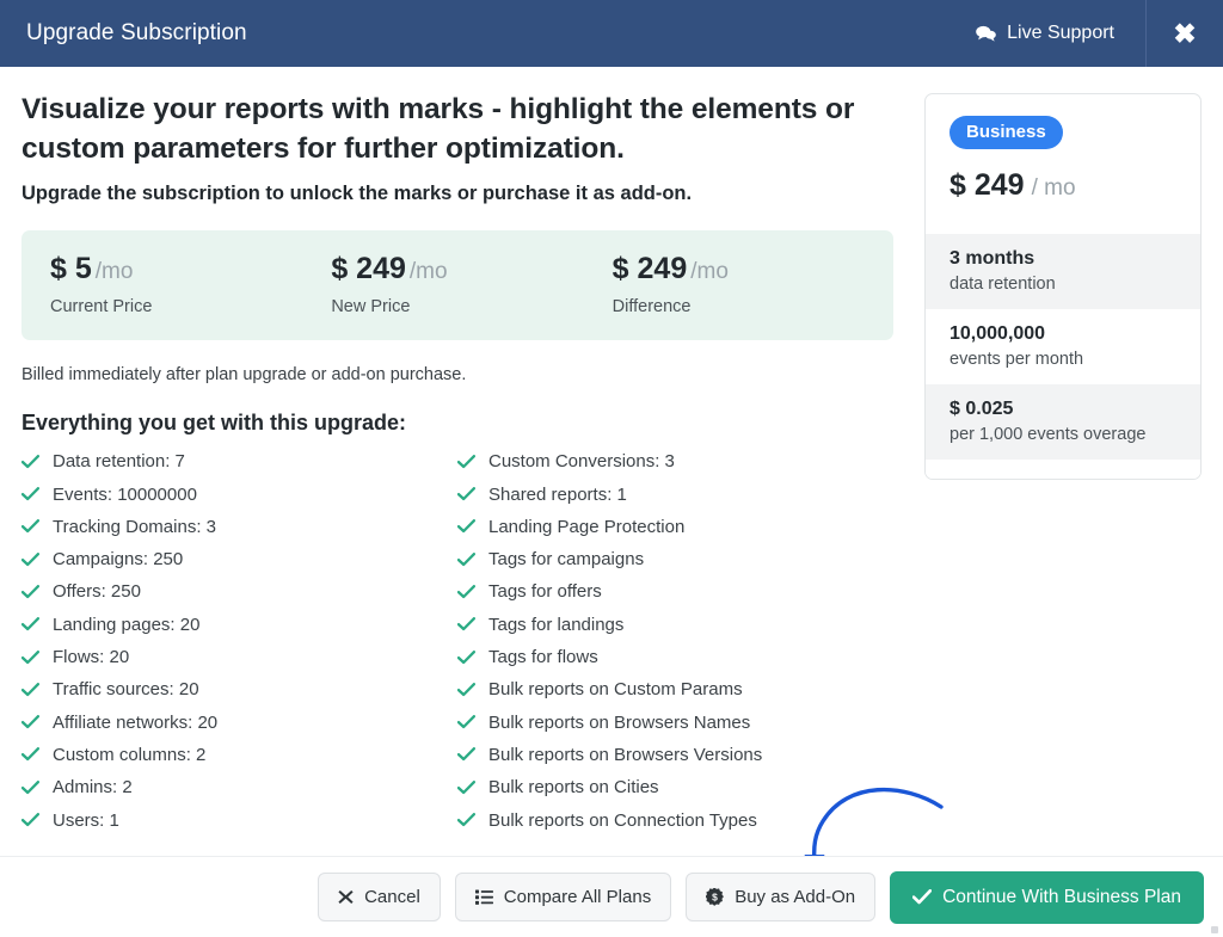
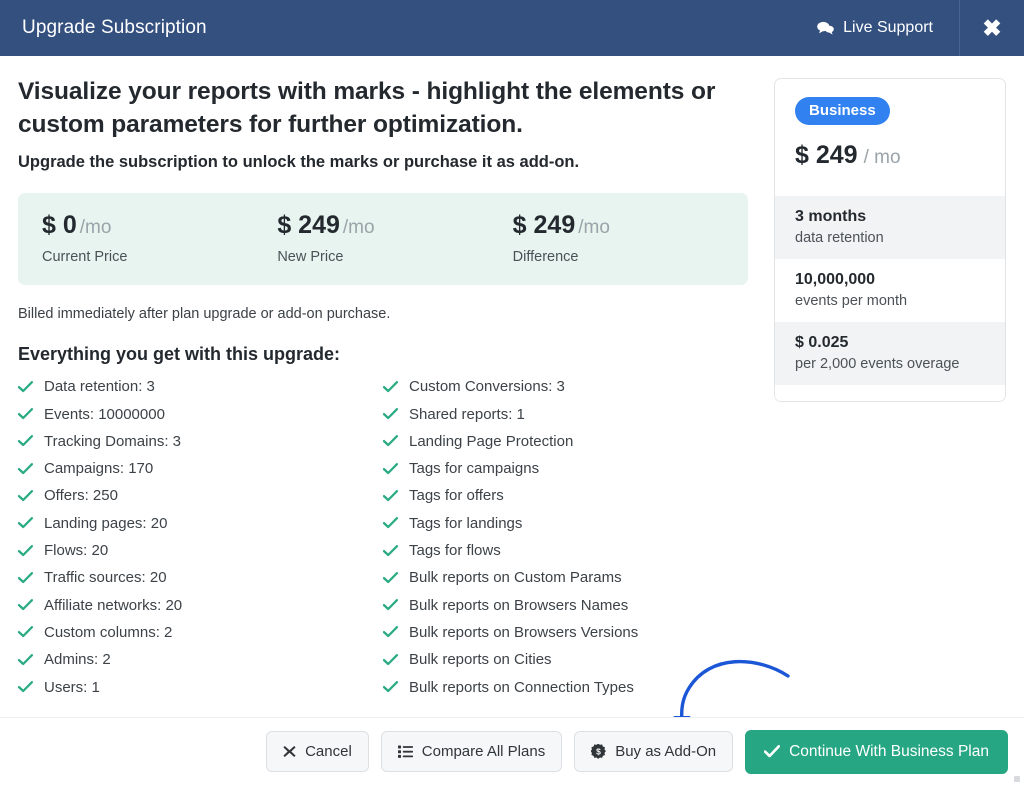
  Upgrade Subscription
  Live Support
  ✖
  Visualize your reports with marks - highlight the elements or custom parameters for further optimization.
  Upgrade the subscription to unlock the marks or purchase it as add-on.
- $ 5 /mo
+ $ 0 /mo
  Current Price
  $ 249 /mo
  New Price
  $ 249 /mo
  Difference
  Billed immediately after plan upgrade or add-on purchase.
  Everything you get with this upgrade:
- Data retention: 7
+ Data retention: 3
  Events: 10000000
  Tracking Domains: 3
- Campaigns: 250
+ Campaigns: 170
  Offers: 250
  Landing pages: 20
  Flows: 20
  Traffic sources: 20
  Affiliate networks: 20
  Custom columns: 2
  Admins: 2
  Users: 1
  Custom Conversions: 3
  Shared reports: 1
  Landing Page Protection
  Tags for campaigns
  Tags for offers
  Tags for landings
  Tags for flows
  Bulk reports on Custom Params
  Bulk reports on Browsers Names
  Bulk reports on Browsers Versions
  Bulk reports on Cities
  Bulk reports on Connection Types
  Business
  $ 249 / mo
  3 months
  data retention
  10,000,000
  events per month
  $ 0.025
- per 1,000 events overage
+ per 2,000 events overage
  Cancel
  Compare All Plans
  $
  Buy as Add-On
  Continue With Business Plan
